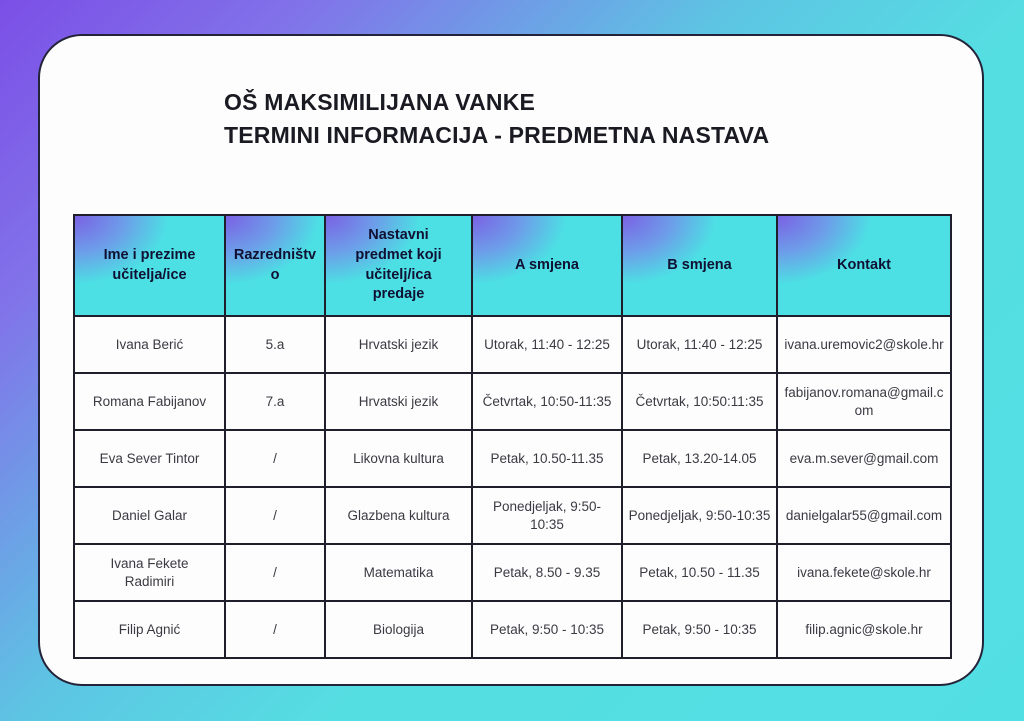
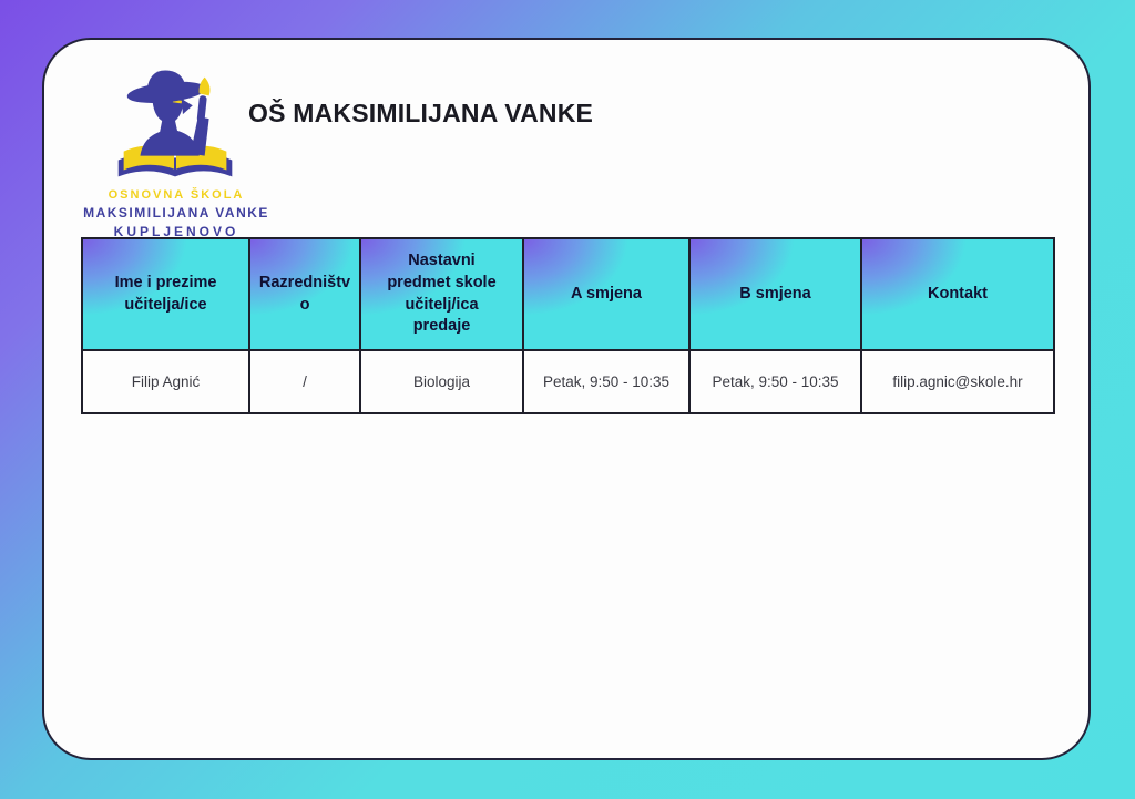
+ OSNOVNA ŠKOLA
+ MAKSIMILIJANA VANKE
+ KUPLJENOVO
  OŠ MAKSIMILIJANA VANKE
- TERMINI INFORMACIJA - PREDMETNA NASTAVA
- Ime i prezime učitelja/ice	Razredništvo	Nastavni predmet koji učitelj/ica predaje	A smjena	B smjena	Kontakt
+ Ime i prezime učitelja/ice	Razredništvo	Nastavni predmet skole učitelj/ica predaje	A smjena	B smjena	Kontakt
- Ivana Berić	5.a	Hrvatski jezik	Utorak, 11:40 - 12:25	Utorak, 11:40 - 12:25	ivana.uremovic2@skole.hr
- Romana Fabijanov	7.a	Hrvatski jezik	Četvrtak, 10:50-11:35	Četvrtak, 10:50:11:35	fabijanov.romana@gmail.com
- Eva Sever Tintor	/	Likovna kultura	Petak, 10.50-11.35	Petak, 13.20-14.05	eva.m.sever@gmail.com
- Daniel Galar	/	Glazbena kultura	Ponedjeljak, 9:50-10:35	Ponedjeljak, 9:50-10:35	danielgalar55@gmail.com
- Ivana Fekete Radimiri	/	Matematika	Petak, 8.50 - 9.35	Petak, 10.50 - 11.35	ivana.fekete@skole.hr
  Filip Agnić	/	Biologija	Petak, 9:50 - 10:35	Petak, 9:50 - 10:35	filip.agnic@skole.hr
